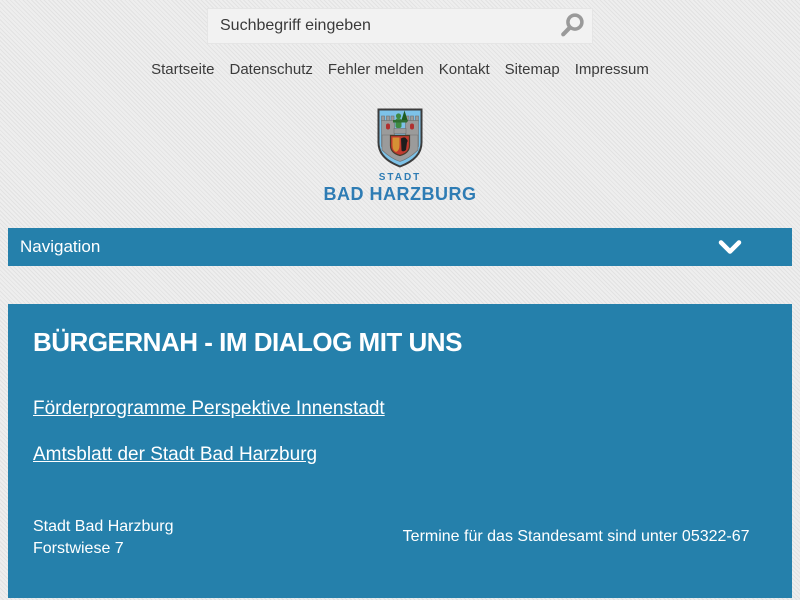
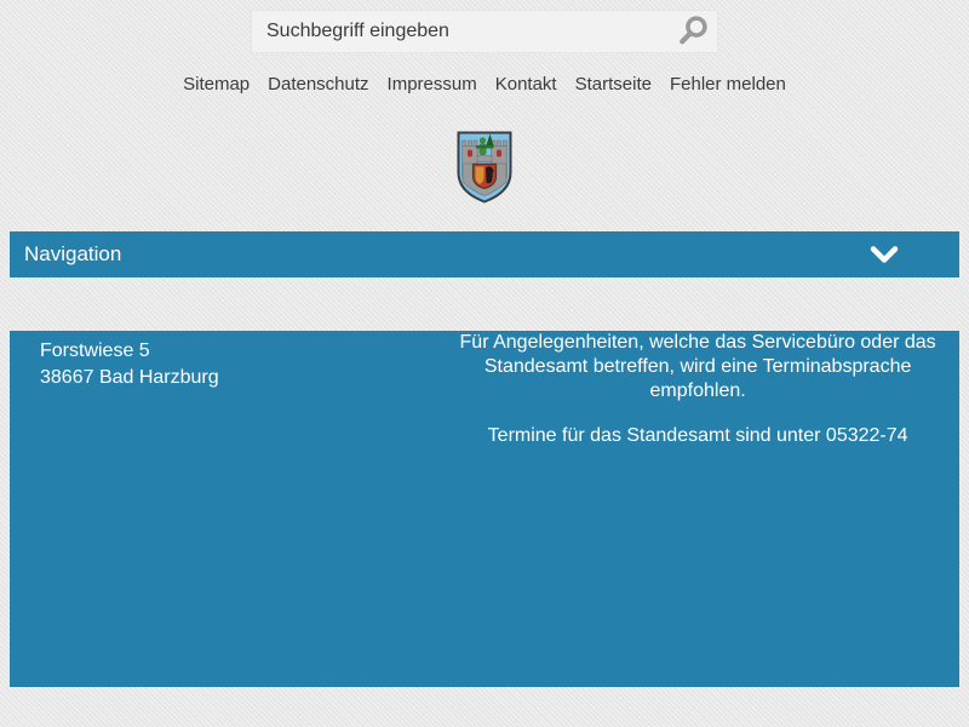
  Suchbegriff eingeben
- Startseite
+ Sitemap
  Datenschutz
- Fehler melden
+ Impressum
  Kontakt
- Sitemap
+ Startseite
- Impressum
+ Fehler melden
- STADT
- BAD HARZBURG
  Navigation
- BÜRGERNAH - IM DIALOG MIT UNS
- Förderprogramme Perspektive Innenstadt
- Amtsblatt der Stadt Bad Harzburg
- Stadt Bad Harzburg
- Forstwiese 7
+ Forstwiese 5
+ 38667 Bad Harzburg
+ Für Angelegenheiten, welche das Servicebüro oder das Standesamt betreffen, wird eine Terminabsprache empfohlen.
- Termine für das Standesamt sind unter 05322-67
+ Termine für das Standesamt sind unter 05322-74
